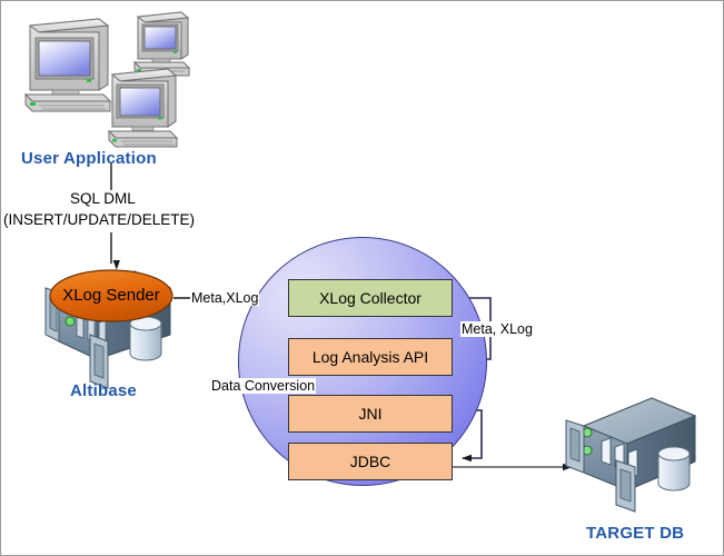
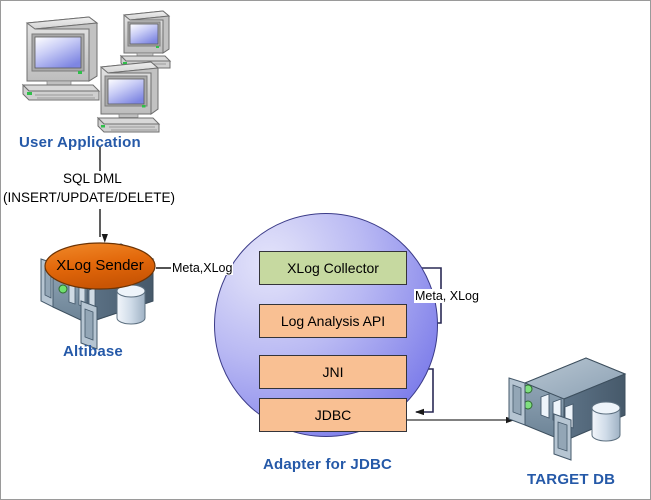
  XLog Collector
  Log Analysis API
  JNI
  JDBC
  XLog Sender
  User Application
  Altibase
+ Adapter for JDBC
  TARGET DB
  SQL DML
  (INSERT/UPDATE/DELETE)
  Meta,XLog
  Meta, XLog
- Data Conversion
